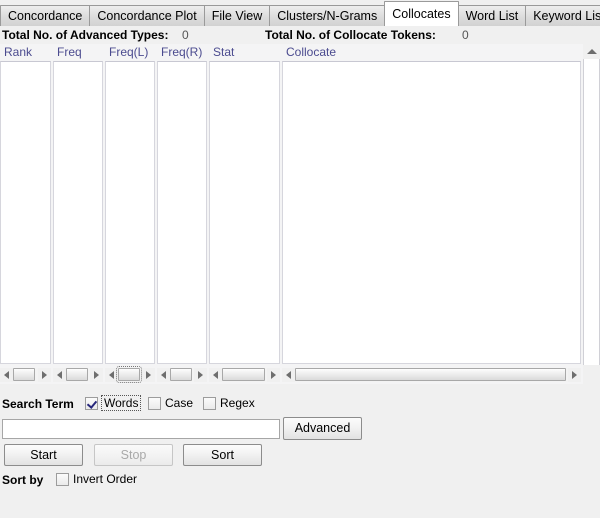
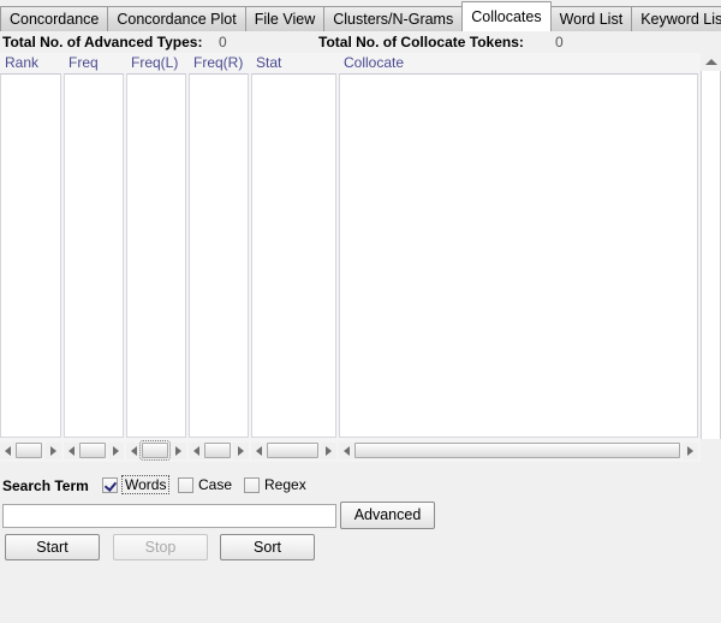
  Concordance
  Concordance Plot
  File View
  Clusters/N-Grams
  Collocates
  Word List
  Keyword Lis
  Total No. of Advanced Types:
  0
  Total No. of Collocate Tokens:
  0
  Rank
  Freq
  Freq(L)
  Freq(R)
  Stat
  Collocate
  Search Term
  Words
  Case
  Regex
  Advanced
  Start
  Stop
  Sort
- Sort by
- Invert Order
